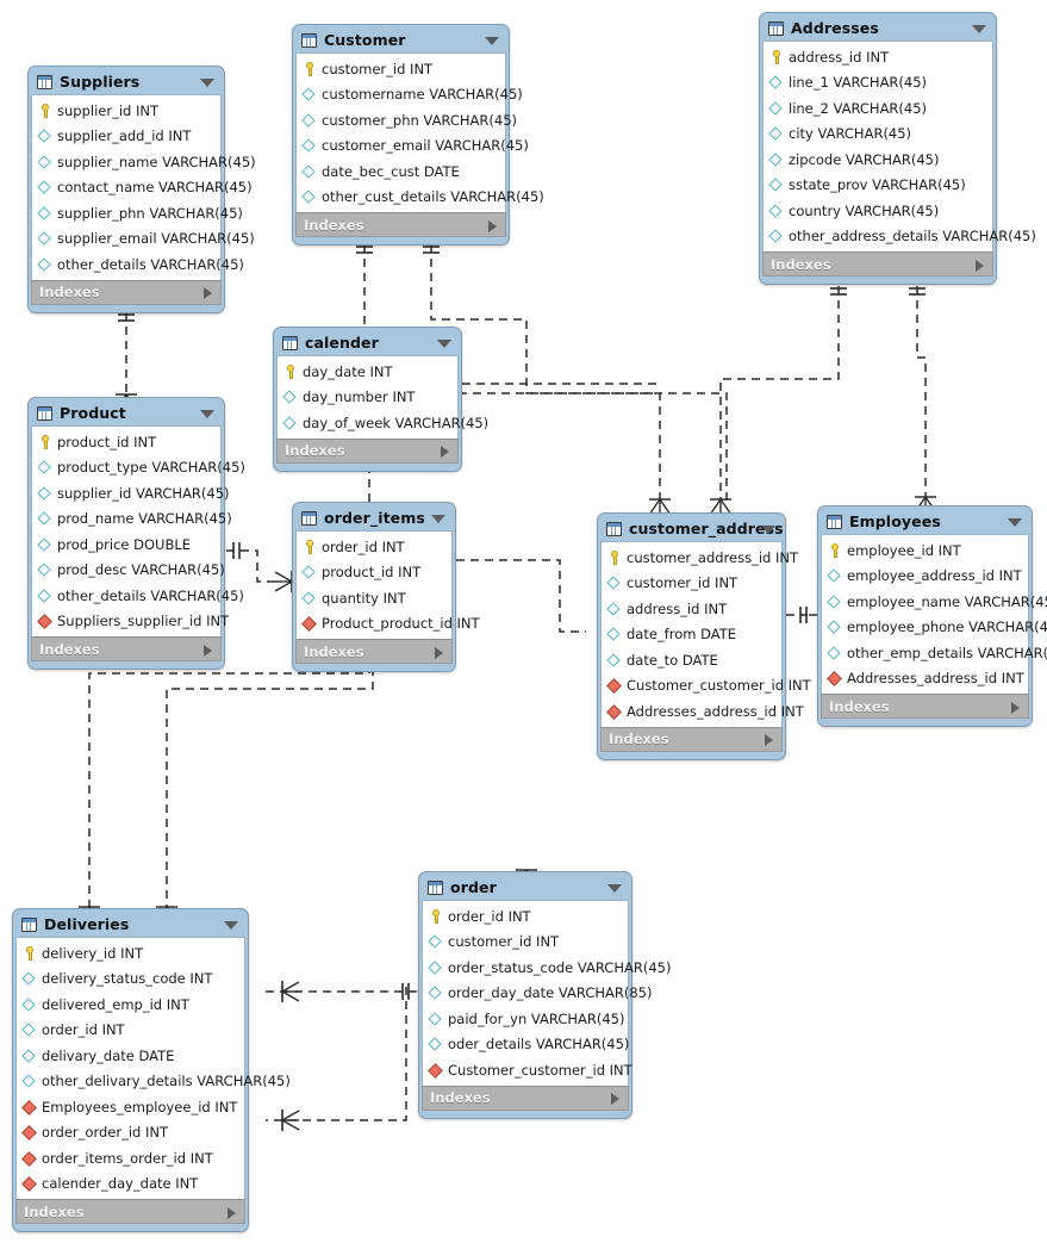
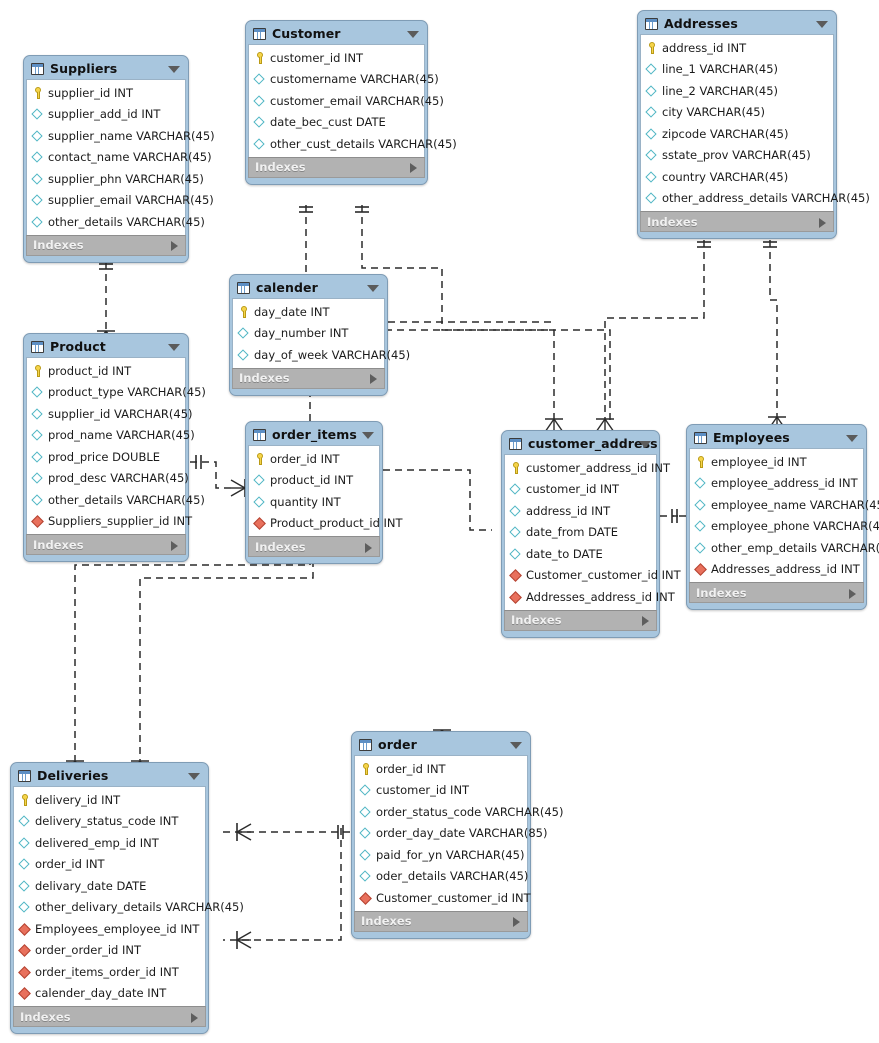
  Suppliers
  supplier_id INT
  supplier_add_id INT
  supplier_name VARCHAR(45)
  contact_name VARCHAR(45)
  supplier_phn VARCHAR(45)
  supplier_email VARCHAR(45)
  other_details VARCHAR(45)
  Indexes
  Customer
  customer_id INT
  customername VARCHAR(45)
- customer_phn VARCHAR(45)
  customer_email VARCHAR(45)
  date_bec_cust DATE
  other_cust_details VARCHAR(45)
  Indexes
  Addresses
  address_id INT
  line_1 VARCHAR(45)
  line_2 VARCHAR(45)
  city VARCHAR(45)
  zipcode VARCHAR(45)
  sstate_prov VARCHAR(45)
  country VARCHAR(45)
  other_address_details VARCHAR(45)
  Indexes
  Product
  product_id INT
  product_type VARCHAR(45)
  supplier_id VARCHAR(45)
  prod_name VARCHAR(45)
  prod_price DOUBLE
  prod_desc VARCHAR(45)
  other_details VARCHAR(45)
  Suppliers_supplier_id INT
  Indexes
  calender
  day_date INT
  day_number INT
  day_of_week VARCHAR(45)
  Indexes
  order_items
  order_id INT
  product_id INT
  quantity INT
  Product_product_id INT
  Indexes
  customer_address
  customer_address_id INT
  customer_id INT
  address_id INT
  date_from DATE
  date_to DATE
  Customer_customer_id INT
  Addresses_address_id INT
  Indexes
  Employees
  employee_id INT
  employee_address_id INT
  employee_name VARCHAR(4
  employee_phone VARCHAR(4
  other_emp_details VARCHAR(
  Addresses_address_id INT
  Indexes
  order
  order_id INT
  customer_id INT
  order_status_code VARCHAR(45)
  order_day_date VARCHAR(85)
  paid_for_yn VARCHAR(45)
  oder_details VARCHAR(45)
  Customer_customer_id INT
  Indexes
  Deliveries
  delivery_id INT
  delivery_status_code INT
  delivered_emp_id INT
  order_id INT
  delivary_date DATE
  other_delivary_details VARCHAR(45)
  Employees_employee_id INT
  order_order_id INT
  order_items_order_id INT
  calender_day_date INT
  Indexes
